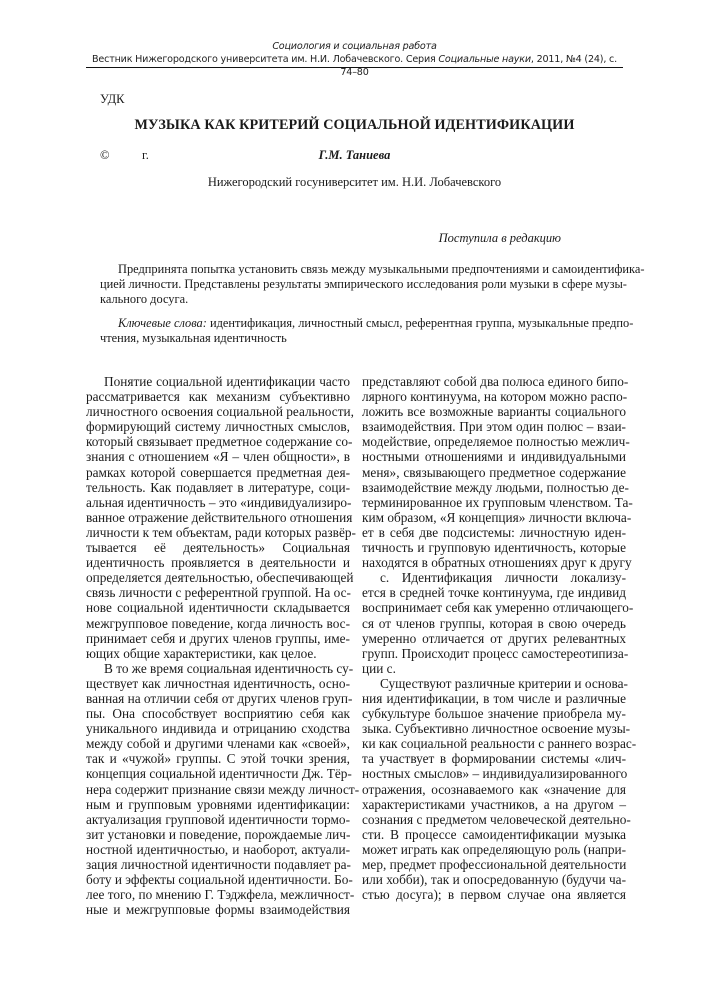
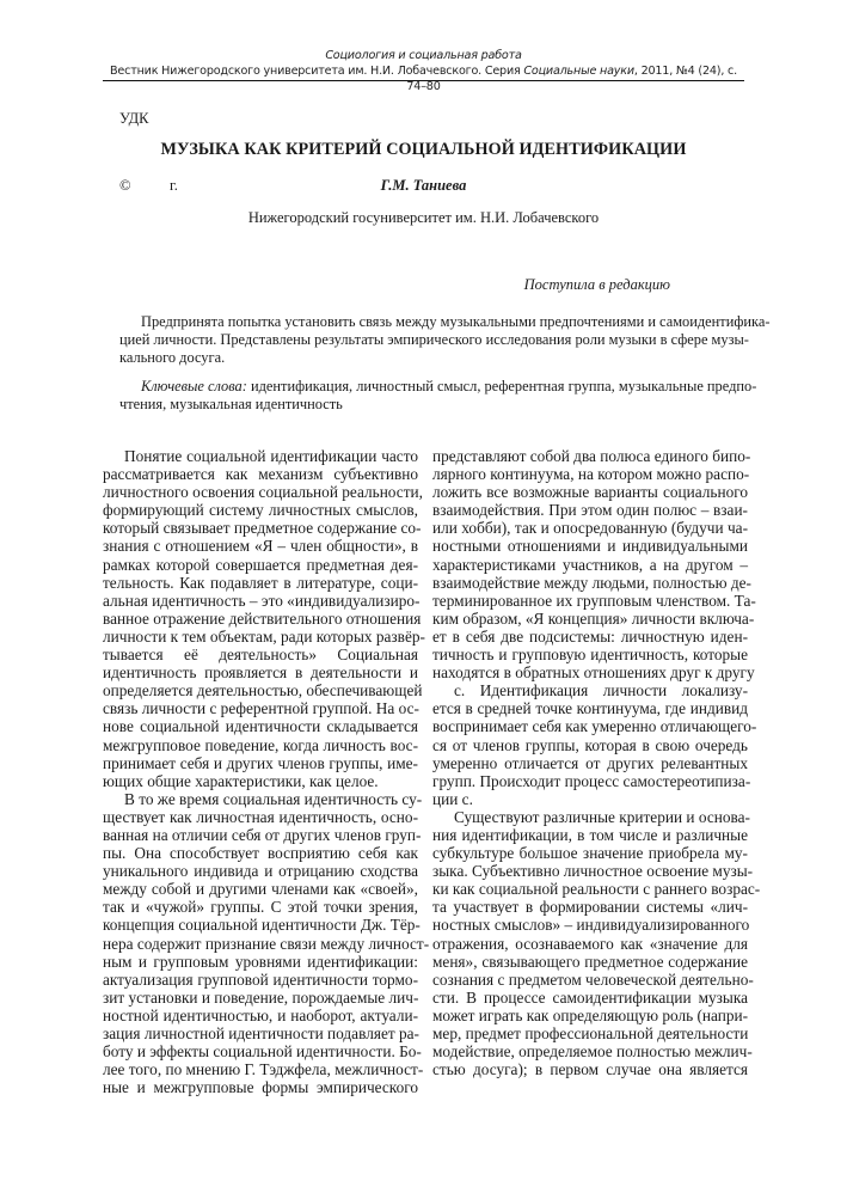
  Социология и социальная работа
  Вестник Нижегородского университета им. Н.И. Лобачевского. Серия Социальные науки, 2011, №4 (24), с. 74–80
  УДК
  МУЗЫКА КАК КРИТЕРИЙ СОЦИАЛЬНОЙ ИДЕНТИФИКАЦИИ
  ©
  г.
  Г.М. Таниева
  Нижегородский госуниверситет им. Н.И. Лобачевского
  Поступила в редакцию
  Предпринята попытка установить связь между музыкальными предпочтениями и самоидентифика-
  цией личности. Представлены результаты эмпирического исследования роли музыки в сфере музы-
  кального досуга.
  Ключевые слова: идентификация, личностный смысл, референтная группа, музыкальные предпо-
  чтения, музыкальная идентичность
  Понятие социальной идентификации часто
  рассматривается как механизм субъективно
  личностного освоения социальной реальности,
  формирующий систему личностных смыслов,
  который связывает предметное содержание со-
  знания с отношением «Я – член общности», в
  рамках которой совершается предметная дея-
  тельность. Как подавляет в литературе, соци-
  альная идентичность – это «индивидуализиро-
  ванное отражение действительного отношения
  личности к тем объектам, ради которых развёр-
  тывается её деятельность» Социальная
  идентичность проявляется в деятельности и
  определяется деятельностью, обеспечивающей
  связь личности с референтной группой. На ос-
  нове социальной идентичности складывается
  межгрупповое поведение, когда личность вос-
  принимает себя и других членов группы, име-
  ющих общие характеристики, как целое.
  В то же время социальная идентичность су-
  ществует как личностная идентичность, осно-
  ванная на отличии себя от других членов груп-
  пы. Она способствует восприятию себя как
  уникального индивида и отрицанию сходства
  между собой и другими членами как «своей»,
  так и «чужой» группы. С этой точки зрения,
  концепция социальной идентичности Дж. Тёр-
  нера содержит признание связи между личност-
  ным и групповым уровнями идентификации:
  актуализация групповой идентичности тормо-
  зит установки и поведение, порождаемые лич-
  ностной идентичностью, и наоборот, актуали-
  зация личностной идентичности подавляет ра-
  боту и эффекты социальной идентичности. Бо-
  лее того, по мнению Г. Тэджфела, межличност-
- ные и межгрупповые формы взаимодействия
+ ные и межгрупповые формы эмпирического
  представляют собой два полюса единого бипо-
  лярного континуума, на котором можно распо-
  ложить все возможные варианты социального
  взаимодействия. При этом один полюс – взаи-
- модействие, определяемое полностью межлич-
+ или хобби), так и опосредованную (будучи ча-
  ностными отношениями и индивидуальными
- меня», связывающего предметное содержание
+ характеристиками участников, а на другом –
  взаимодействие между людьми, полностью де-
  терминированное их групповым членством. Та-
  ким образом, «Я концепция» личности включа-
  ет в себя две подсистемы: личностную иден-
  тичность и групповую идентичность, которые
  находятся в обратных отношениях друг к другу
  с. Идентификация личности локализу-
  ется в средней точке континуума, где индивид
  воспринимает себя как умеренно отличающего-
  ся от членов группы, которая в свою очередь
  умеренно отличается от других релевантных
  групп. Происходит процесс самостереотипиза-
  ции с.
  Существуют различные критерии и основа-
  ния идентификации, в том числе и различные
  субкультуре большое значение приобрела му-
  зыка. Субъективно личностное освоение музы-
  ки как социальной реальности с раннего возрас-
  та участвует в формировании системы «лич-
  ностных смыслов» – индивидуализированного
  отражения, осознаваемого как «значение для
- характеристиками участников, а на другом –
+ меня», связывающего предметное содержание
  сознания с предметом человеческой деятельно-
  сти. В процессе самоидентификации музыка
  может играть как определяющую роль (напри-
  мер, предмет профессиональной деятельности
- или хобби), так и опосредованную (будучи ча-
+ модействие, определяемое полностью межлич-
  стью досуга); в первом случае она является
